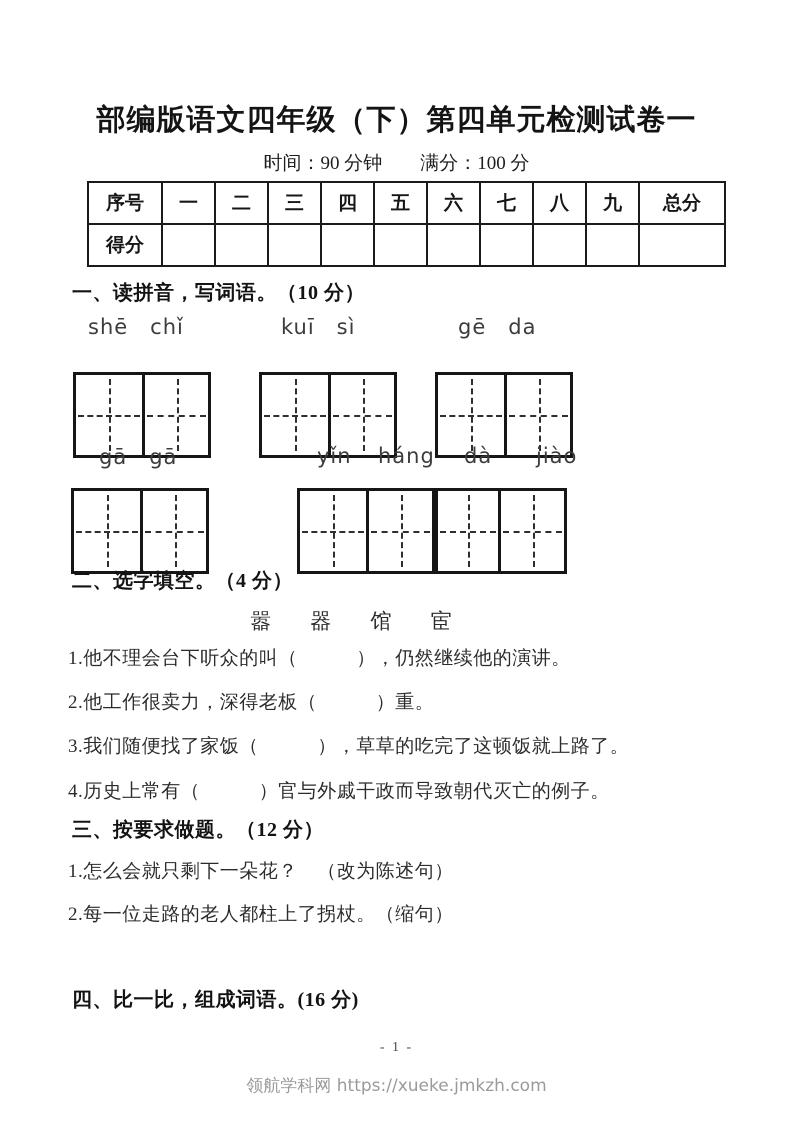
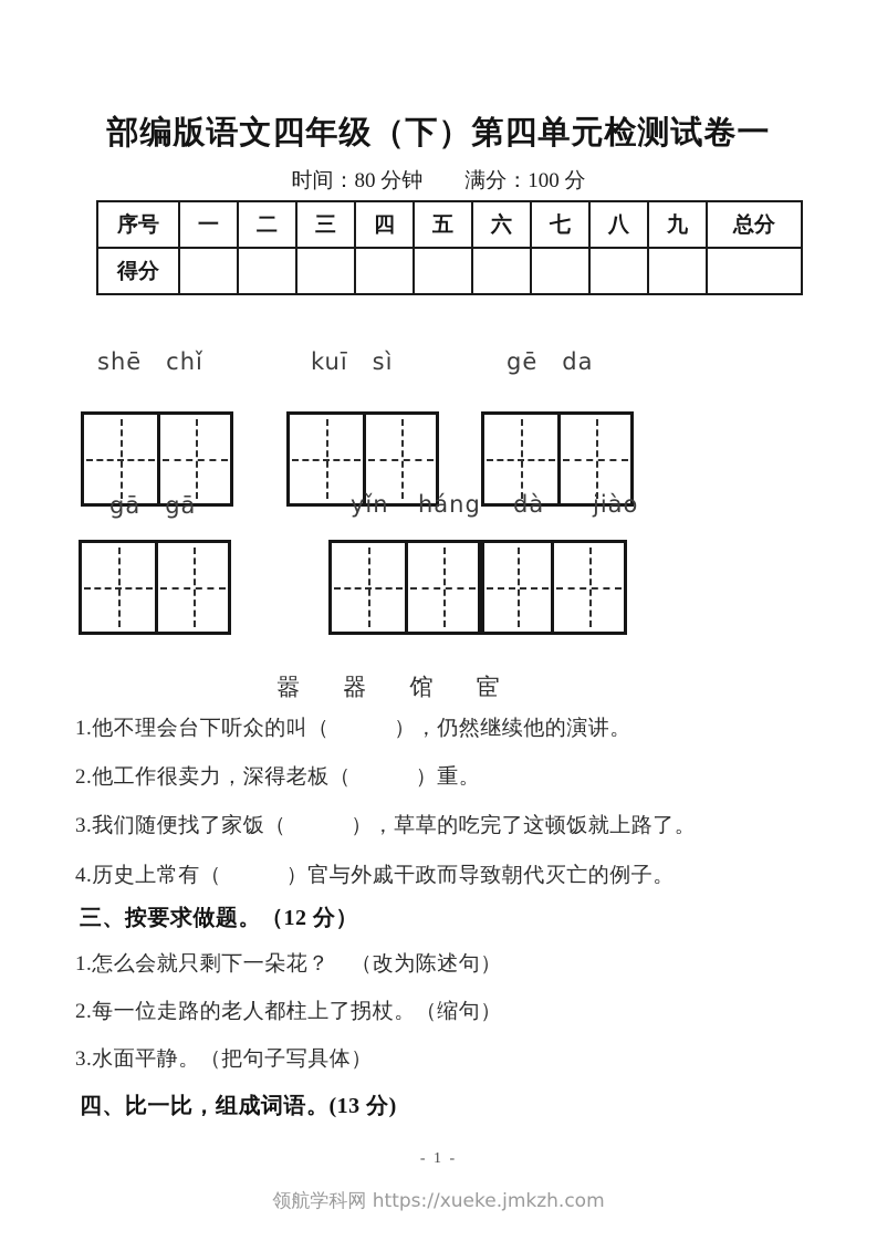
  部编版语文四年级（下）第四单元检测试卷一
- 时间：90 分钟 满分：100 分
+ 时间：80 分钟 满分：100 分
  序号	一	二	三	四	五	六	七	八	九	总分
  得分
- 一、读拼音，写词语。（10 分）
  shē chǐ
  kuī sì
  gē da
  gā gā
  yǐn
  háng
  dà
  jiào
- 二、选字填空。（4 分）
  嚣 器 馆 宦
  1.他不理会台下听众的叫（ ），仍然继续他的演讲。
  2.他工作很卖力，深得老板（ ）重。
  3.我们随便找了家饭（ ），草草的吃完了这顿饭就上路了。
  4.历史上常有（ ）官与外戚干政而导致朝代灭亡的例子。
  三、按要求做题。（12 分）
  1.怎么会就只剩下一朵花？ （改为陈述句）
  2.每一位走路的老人都柱上了拐杖。（缩句）
+ 3.水面平静。（把句子写具体）
- 四、比一比，组成词语。(16 分)
+ 四、比一比，组成词语。(13 分)
  - 1 -
  领航学科网 https://xueke.jmkzh.com
